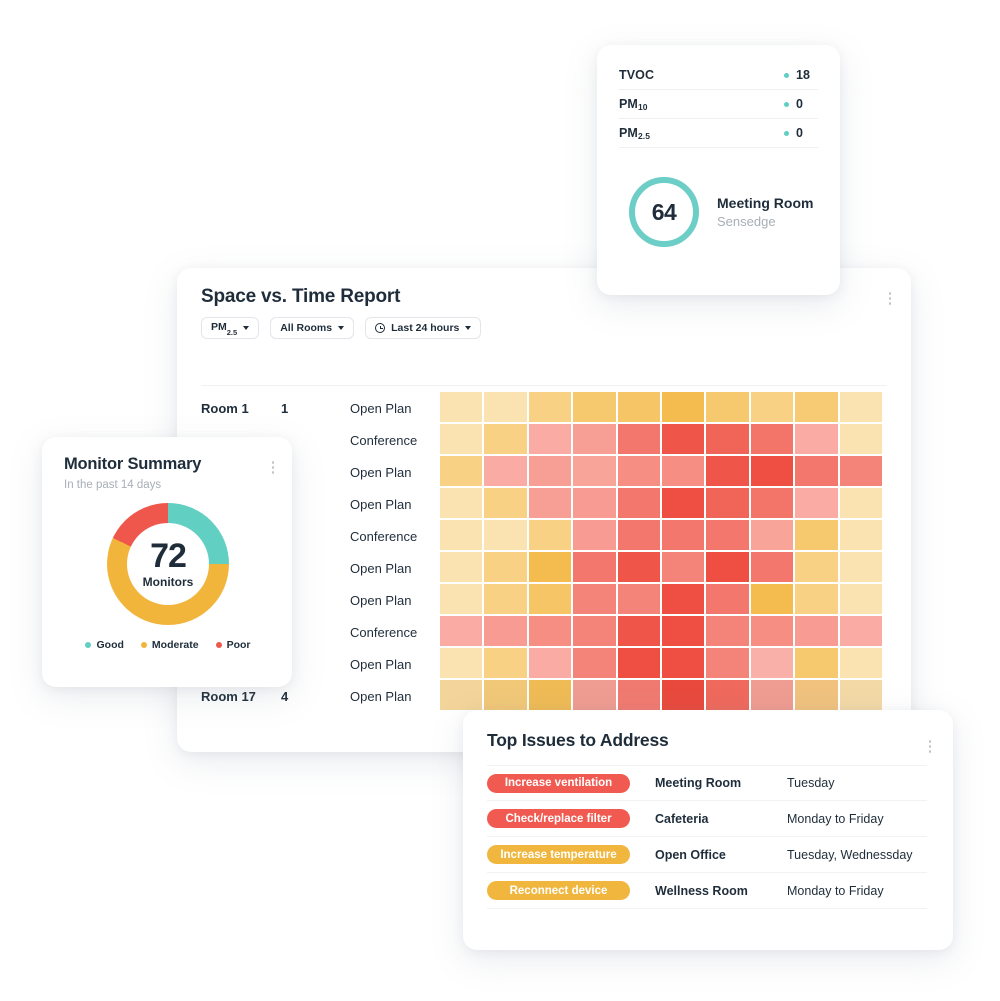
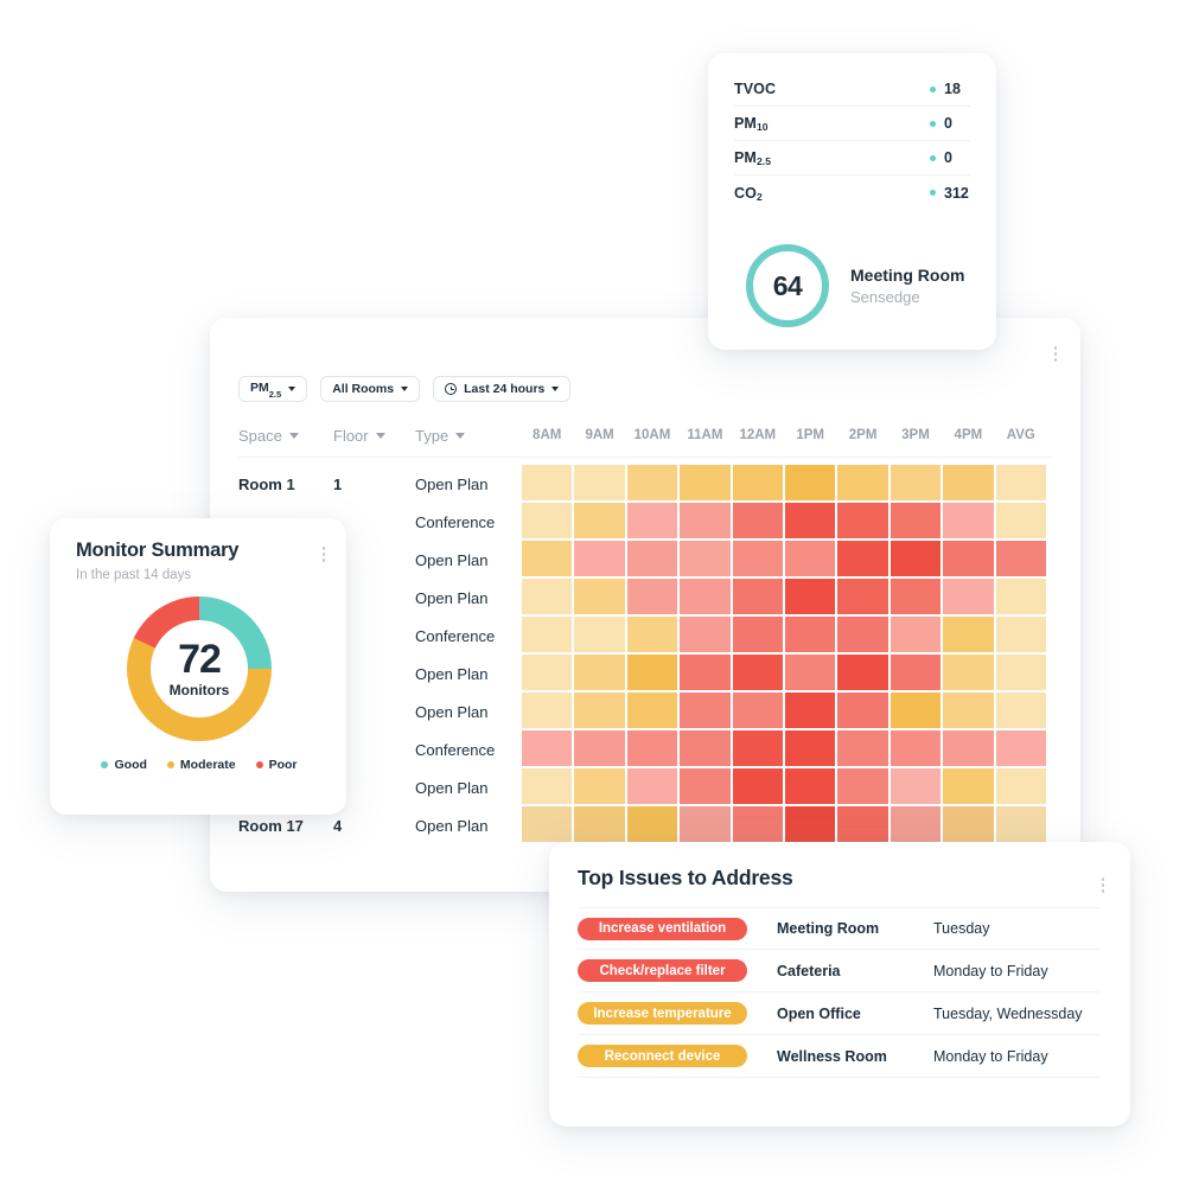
- Space vs. Time Report
  PM2.5
  All Rooms
  Last 24 hours
+ Space
+ Floor
+ Type
+ 8AM
+ 9AM
+ 10AM
+ 11AM
+ 12AM
+ 1PM
+ 2PM
+ 3PM
+ 4PM
+ AVG
  Room 1
  1
  Open Plan
  Conference
  Open Plan
  Open Plan
  Conference
  Open Plan
  Open Plan
  Conference
  Open Plan
  Room 17
  4
  Open Plan
  TVOC
  18
  PM10
  0
  PM2.5
  0
+ CO2
+ 312
  64
  Meeting Room
  Sensedge
  Monitor Summary
  In the past 14 days
  72
  Monitors
  Good
  Moderate
  Poor
  Top Issues to Address
  Increase ventilation
  Meeting Room
  Tuesday
  Check/replace filter
  Cafeteria
  Monday to Friday
  Increase temperature
  Open Office
  Tuesday, Wednessday
  Reconnect device
  Wellness Room
  Monday to Friday
